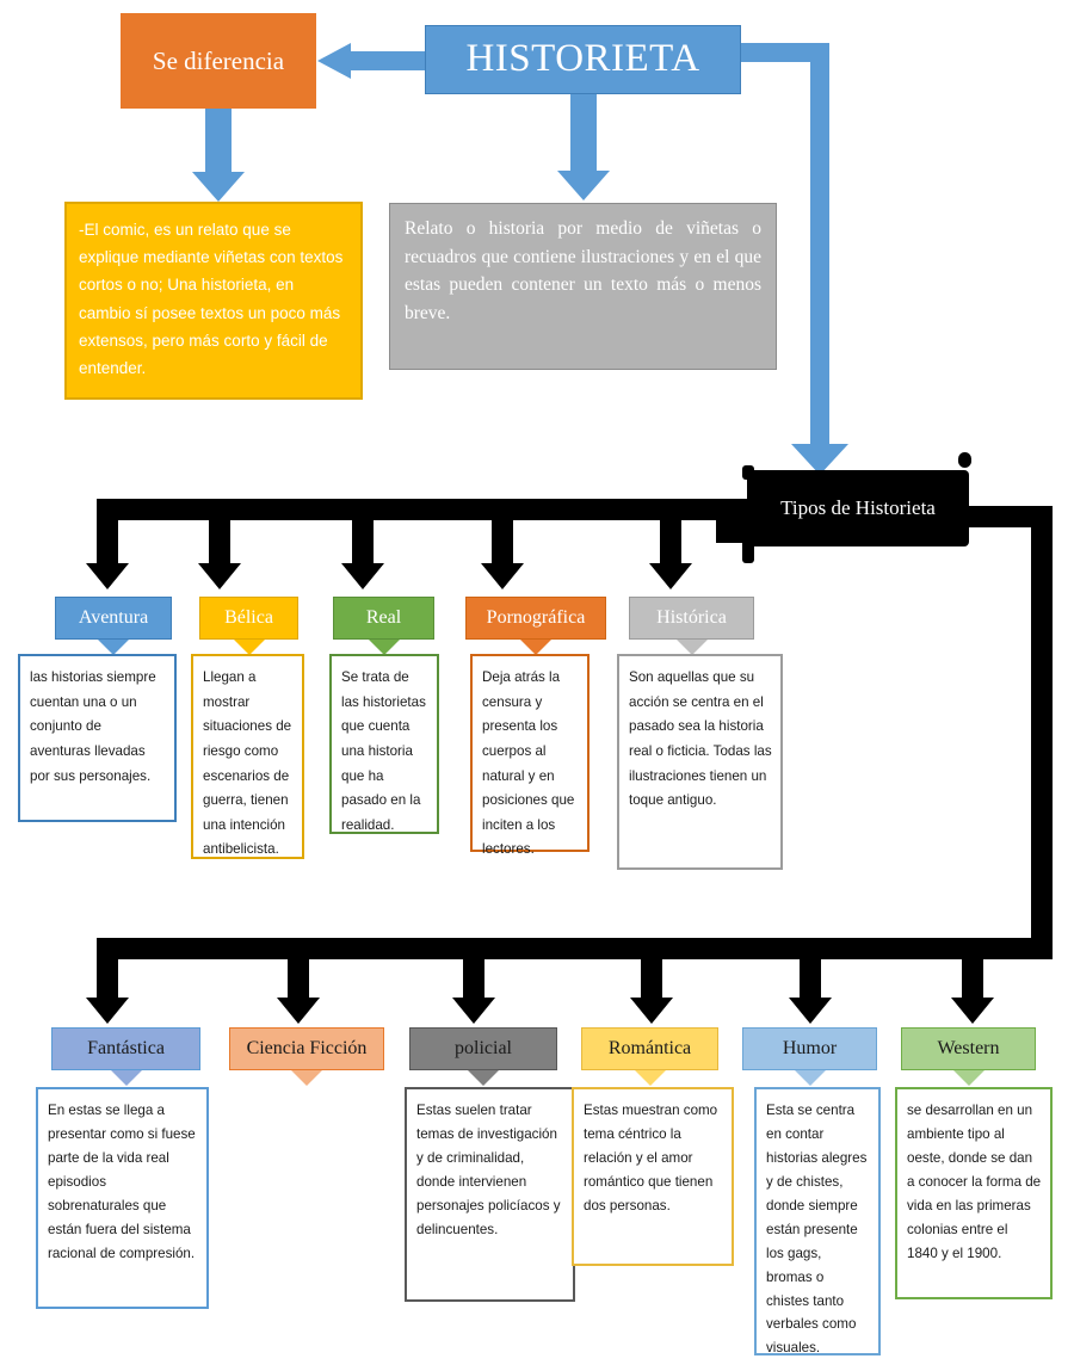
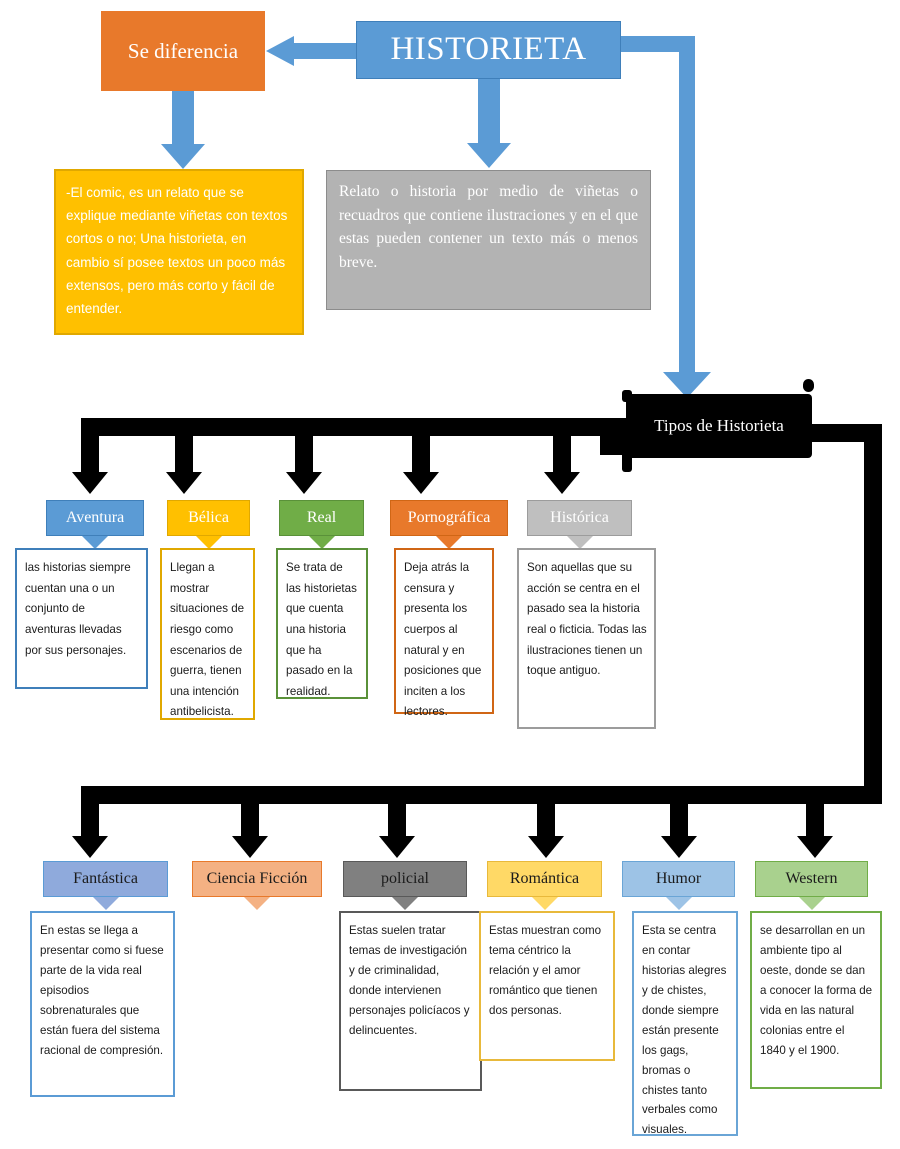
  Se diferencia
  HISTORIETA
  -El comic, es un relato que se explique mediante viñetas con textos cortos o no; Una historieta, en cambio sí posee textos un poco más extensos, pero más corto y fácil de entender.
  Relato o historia por medio de viñetas o recuadros que contiene ilustraciones y en el que estas pueden contener un texto más o menos breve.
  Tipos de Historieta
  Aventura
  Bélica
  Real
  Pornográfica
  Histórica
  las historias siempre cuentan una o un conjunto de aventuras llevadas por sus personajes.
  Llegan a mostrar situaciones de riesgo como escenarios de guerra, tienen una intención antibelicista.
  Se trata de las historietas que cuenta una historia que ha pasado en la realidad.
  Deja atrás la censura y presenta los cuerpos al natural y en posiciones que inciten a los lectores.
  Son aquellas que su acción se centra en el pasado sea la historia real o ficticia. Todas las ilustraciones tienen un toque antiguo.
  Fantástica
  Ciencia Ficción
  policial
  Romántica
  Humor
  Western
  En estas se llega a presentar como si fuese parte de la vida real episodios sobrenaturales que están fuera del sistema racional de compresión.
  Estas suelen tratar temas de investigación y de criminalidad, donde intervienen personajes policíacos y delincuentes.
  Estas muestran como tema céntrico la relación y el amor romántico que tienen dos personas.
  Esta se centra en contar historias alegres y de chistes, donde siempre están presente los gags, bromas o chistes tanto verbales como visuales.
- se desarrollan en un ambiente tipo al oeste, donde se dan a conocer la forma de vida en las primeras colonias entre el 1840 y el 1900.
+ se desarrollan en un ambiente tipo al oeste, donde se dan a conocer la forma de vida en las natural colonias entre el 1840 y el 1900.
